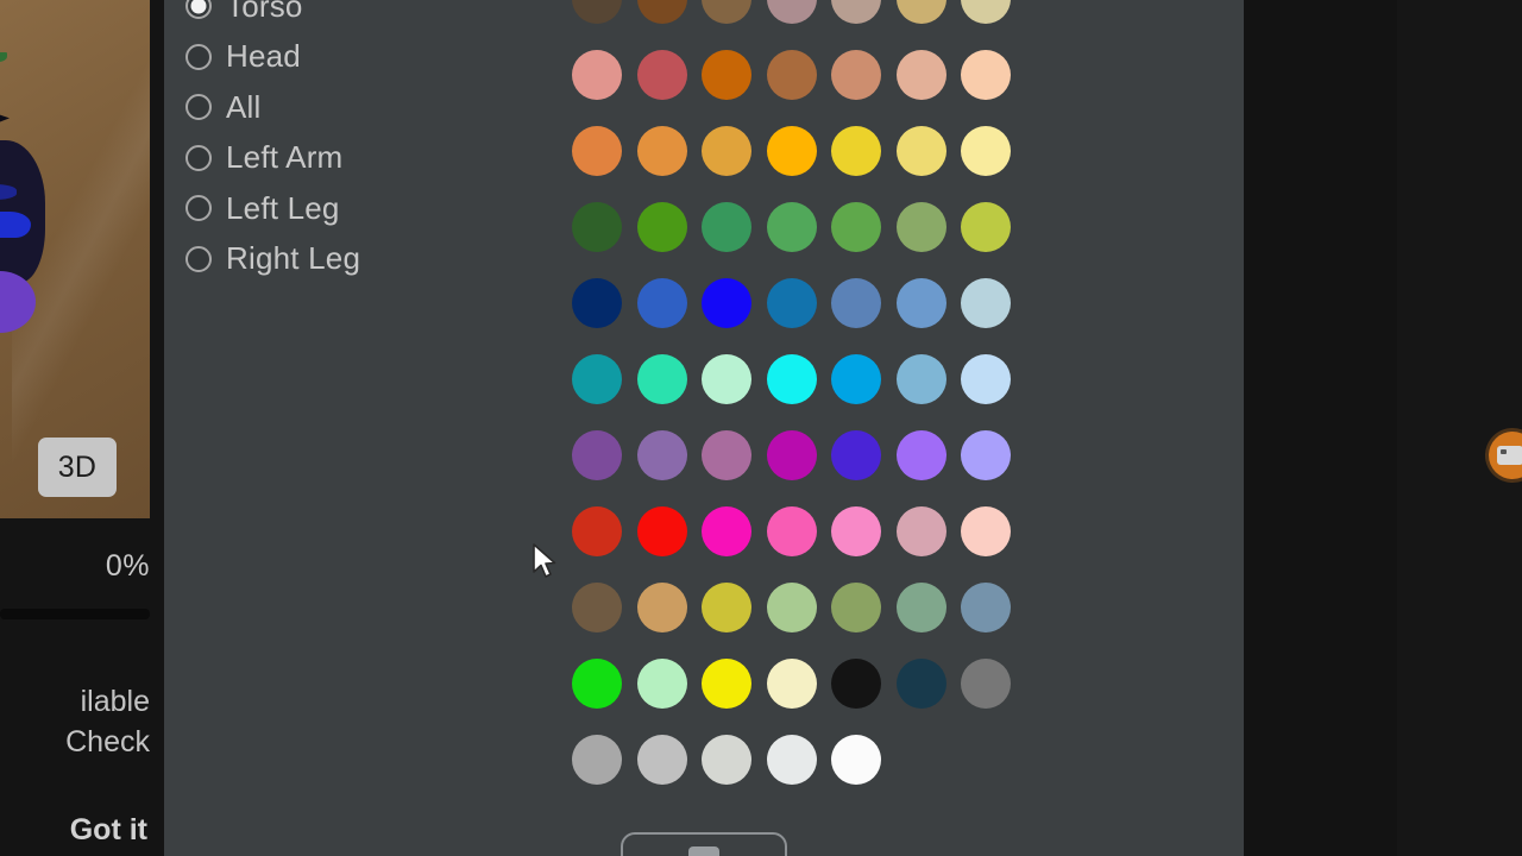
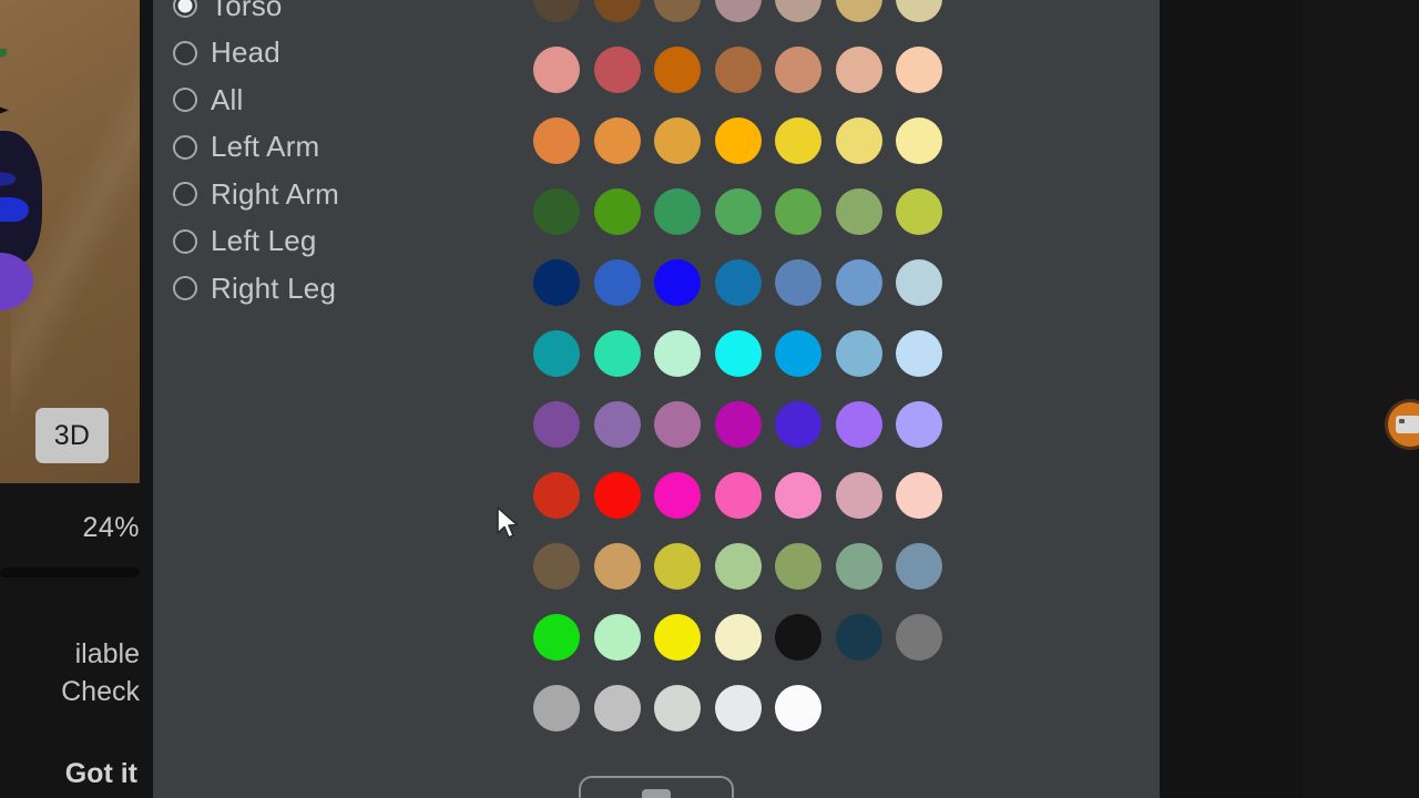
  3D
- 0%
+ 24%
  ilable
  Check
  Got it
  Torso
  Head
  All
  Left Arm
+ Right Arm
  Left Leg
  Right Leg
